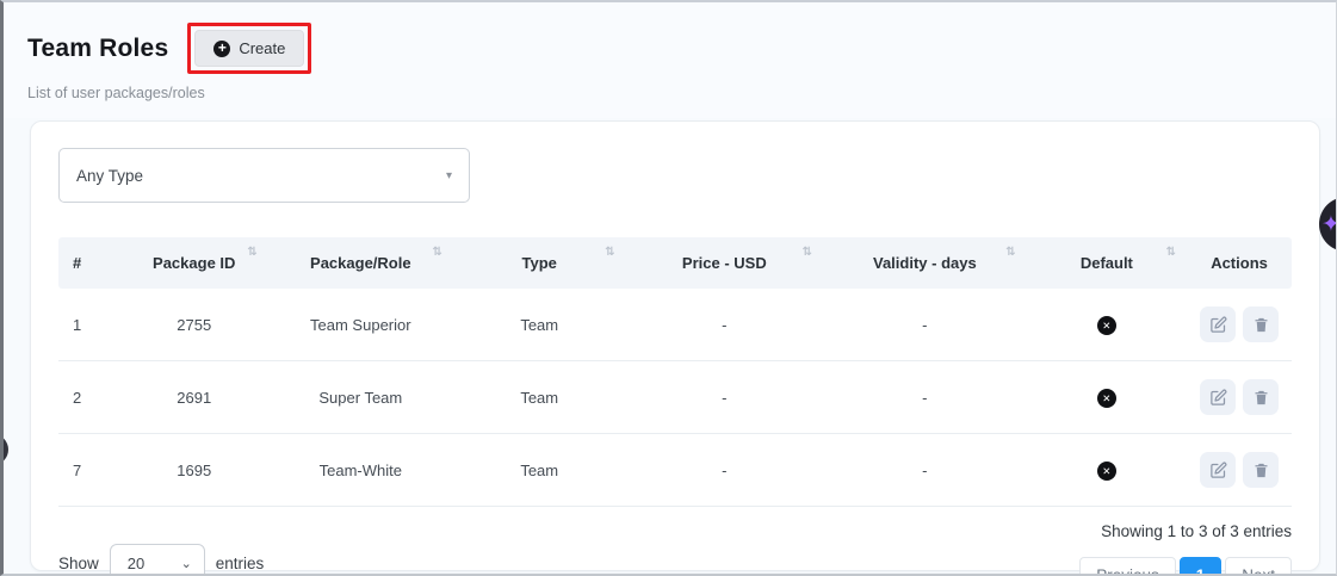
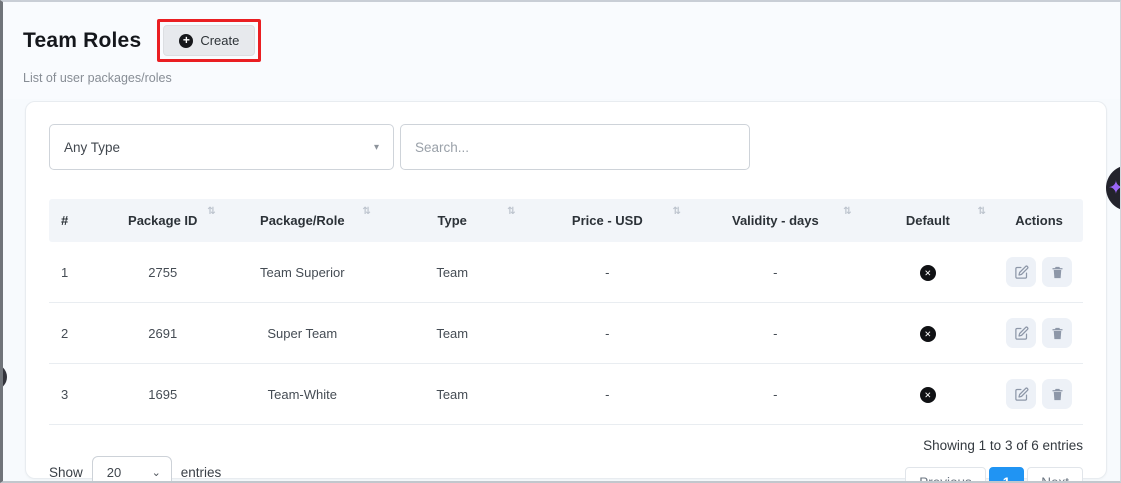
  Team Roles
  +
  Create
  List of user packages/roles
  Any Type
  ▾
+ Search...
  #	Package ID ⇅	Package/Role ⇅	Type ⇅	Price - USD ⇅	Validity - days ⇅	Default ⇅	Actions
  1	2755	Team Superior	Team	-	-	✕
  2	2691	Super Team	Team	-	-	✕
- 7	1695	Team-White	Team	-	-	✕
+ 3	1695	Team-White	Team	-	-	✕
  Show
  20
  ⌄
  entries
- Showing 1 to 3 of 3 entries
+ Showing 1 to 3 of 6 entries
  ✦
